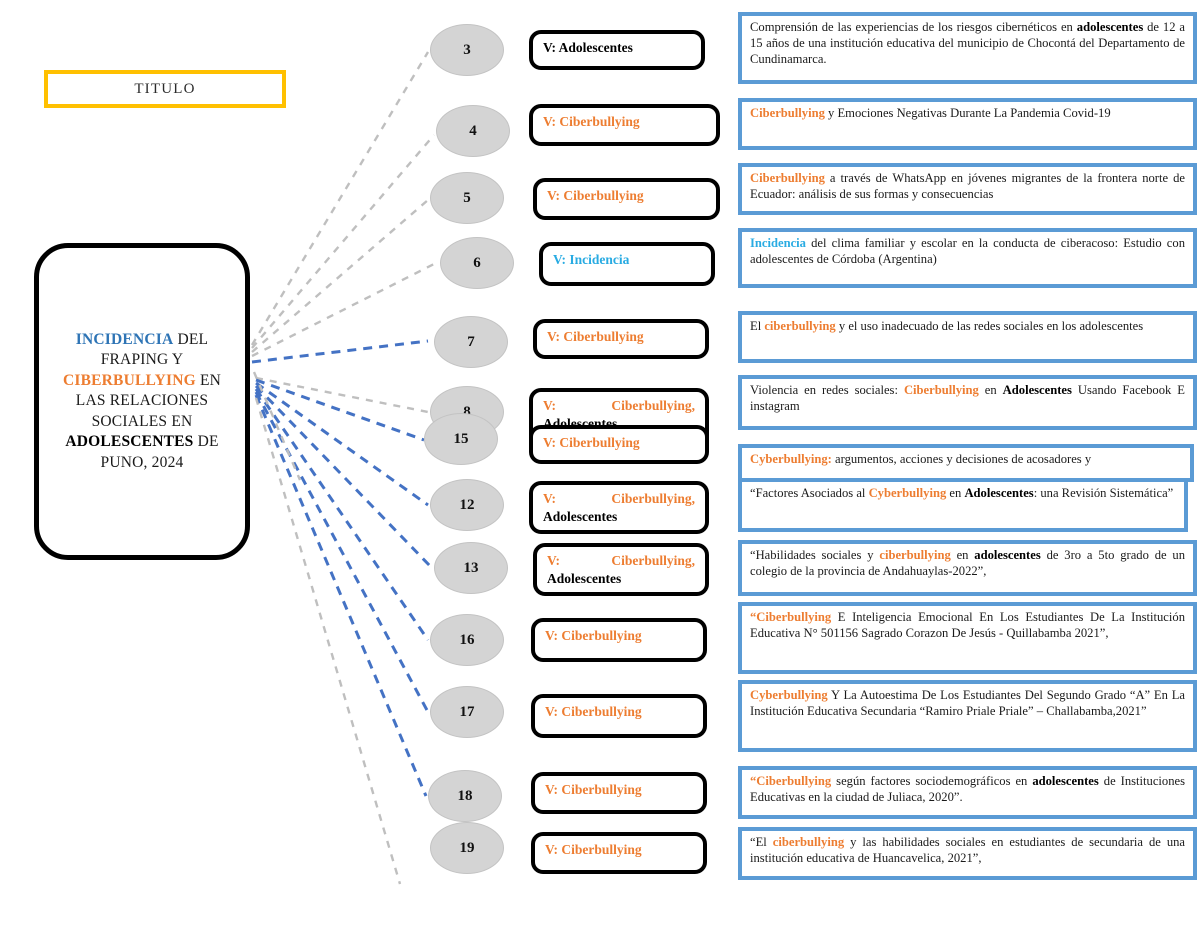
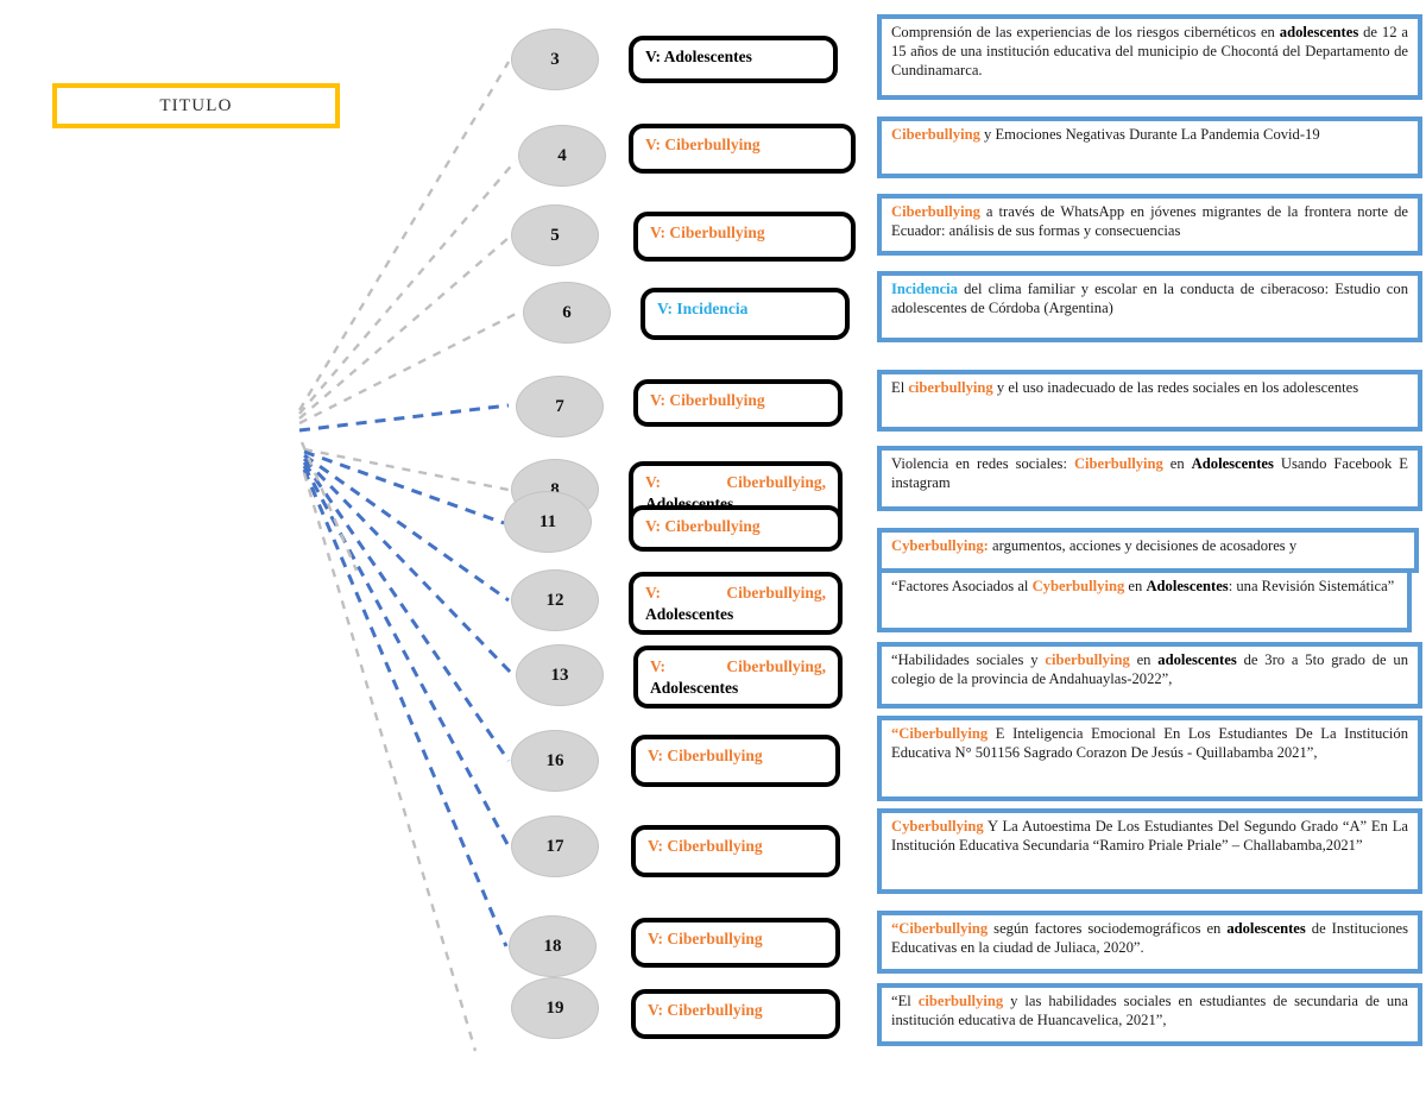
  TITULO
- INCIDENCIA DEL FRAPING Y CIBERBULLYING EN LAS RELACIONES SOCIALES EN ADOLESCENTES DE PUNO, 2024
  3
  4
  5
  6
  7
  8
- 15
+ 11
  12
  13
  16
  17
  18
  19
  V: Adolescentes
  V: Ciberbullying
  V: Ciberbullying
  V: Incidencia
  V: Ciberbullying
  V:
  Ciberbullying,
  Adolescentes
  V: Ciberbullying
  V:
  Ciberbullying,
  Adolescentes
  V:
  Ciberbullying,
  Adolescentes
  V: Ciberbullying
  V: Ciberbullying
  V: Ciberbullying
  V: Ciberbullying
  Comprensión de las experiencias de los riesgos cibernéticos en adolescentes de 12 a 15 años de una institución educativa del municipio de Chocontá del Departamento de Cundinamarca.
  Ciberbullying y Emociones Negativas Durante La Pandemia Covid-19
  Ciberbullying a través de WhatsApp en jóvenes migrantes de la frontera norte de Ecuador: análisis de sus formas y consecuencias
  Incidencia del clima familiar y escolar en la conducta de ciberacoso: Estudio con adolescentes de Córdoba (Argentina)
  El ciberbullying y el uso inadecuado de las redes sociales en los adolescentes
  Violencia en redes sociales: Ciberbullying en Adolescentes Usando Facebook E instagram
  Cyberbullying: argumentos, acciones y decisiones de acosadores y
  “Factores Asociados al Cyberbullying en Adolescentes: una Revisión Sistemática”
  “Habilidades sociales y ciberbullying en adolescentes de 3ro a 5to grado de un colegio de la provincia de Andahuaylas-2022”,
  “Ciberbullying E Inteligencia Emocional En Los Estudiantes De La Institución Educativa N° 501156 Sagrado Corazon De Jesús - Quillabamba 2021”,
  Cyberbullying Y La Autoestima De Los Estudiantes Del Segundo Grado “A” En La Institución Educativa Secundaria “Ramiro Priale Priale” – Challabamba,2021”
  “Ciberbullying según factores sociodemográficos en adolescentes de Instituciones Educativas en la ciudad de Juliaca, 2020”.
  “El ciberbullying y las habilidades sociales en estudiantes de secundaria de una institución educativa de Huancavelica, 2021”,
